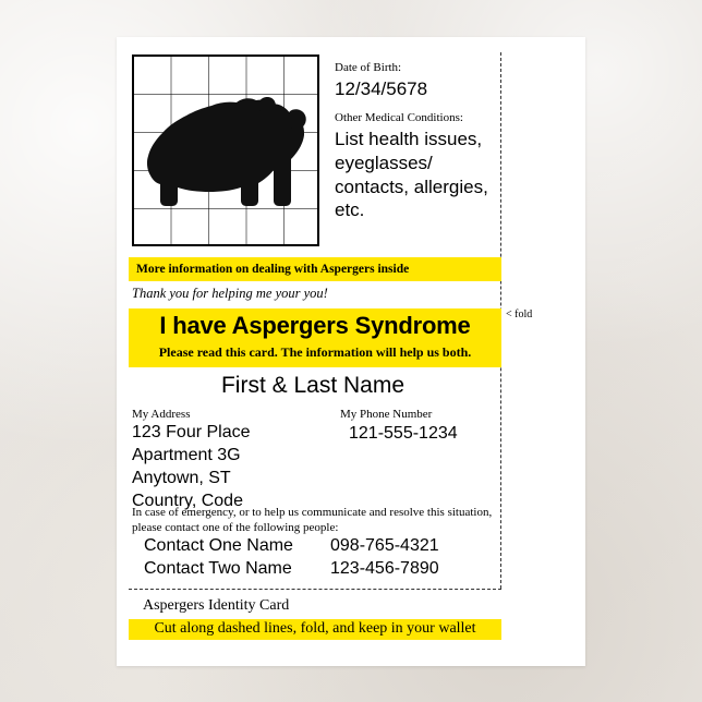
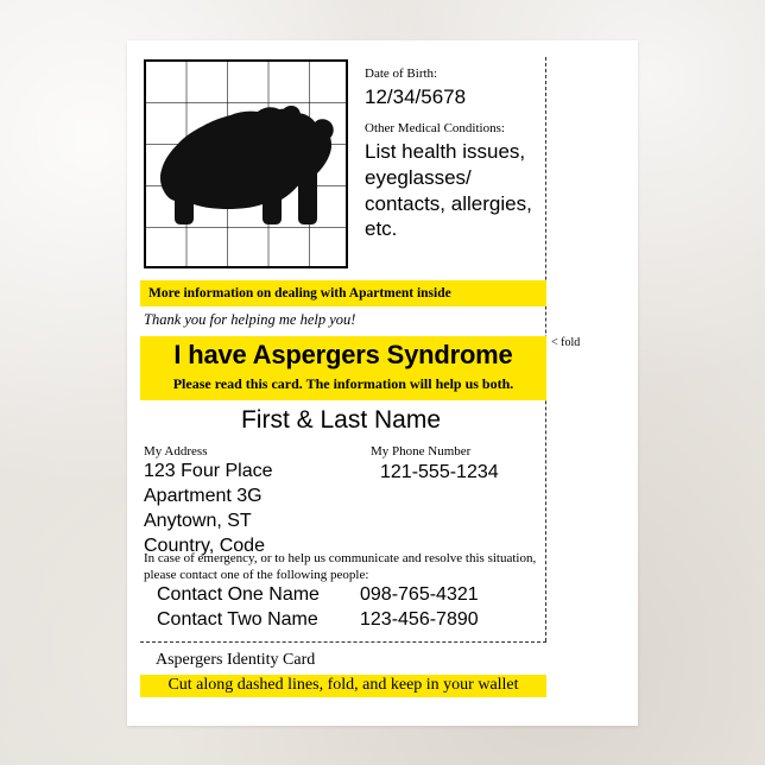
  < fold
  Date of Birth:
  12/34/5678
  Other Medical Conditions:
  List health issues, eyeglasses/ contacts, allergies, etc.
- More information on dealing with Aspergers inside
+ More information on dealing with Apartment inside
- Thank you for helping me your you!
+ Thank you for helping me help you!
  I have Aspergers Syndrome
  Please read this card. The information will help us both.
  First & Last Name
  My Address
  123 Four Place
  Apartment 3G
  Anytown, ST
  Country, Code
  My Phone Number
  121-555-1234
  In case of emergency, or to help us communicate and resolve this situation, please contact one of the following people:
  Contact One Name
  098-765-4321
  Contact Two Name
  123-456-7890
  Aspergers Identity Card
  Cut along dashed lines, fold, and keep in your wallet
